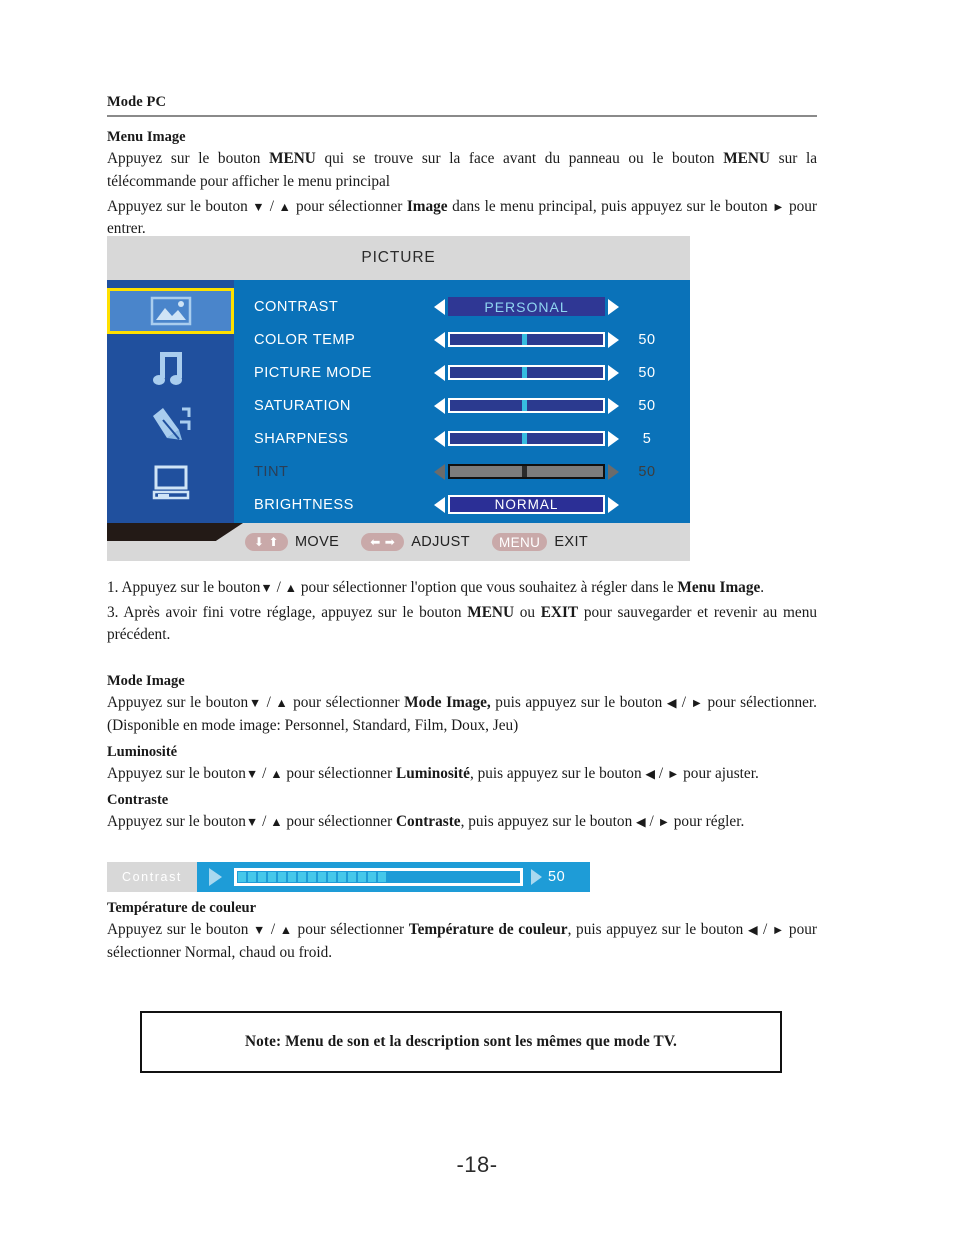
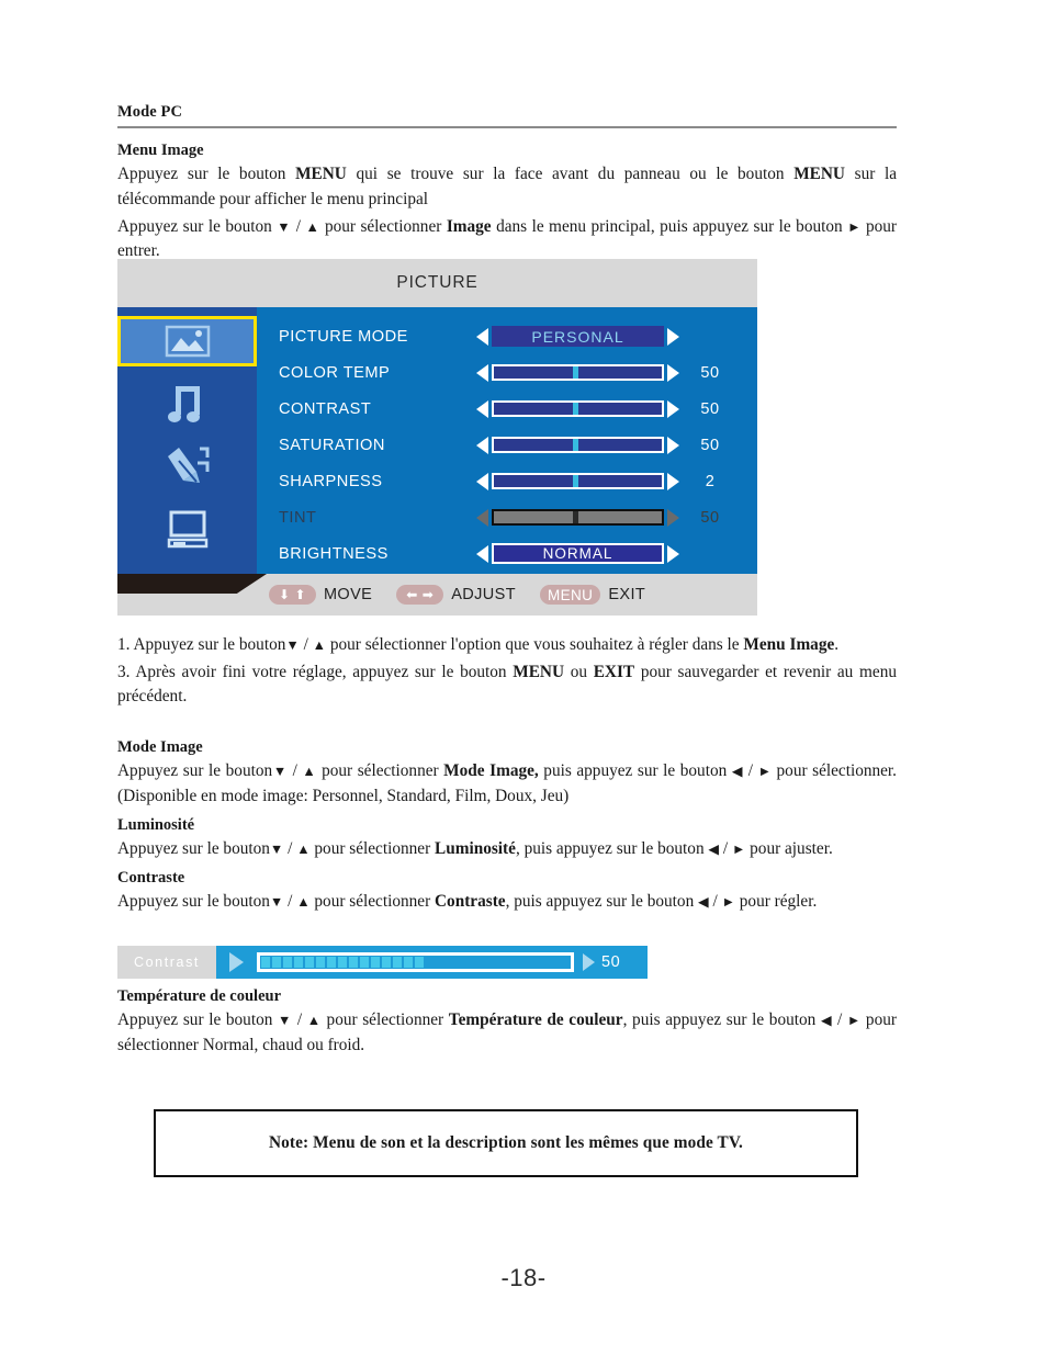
  Mode PC
  Menu Image
  Appuyez sur le bouton MENU qui se trouve sur la face avant du panneau ou le bouton MENU sur la télécommande pour afficher le menu principal
  Appuyez sur le bouton ▼ / ▲ pour sélectionner Image dans le menu principal, puis appuyez sur le bouton ► pour entrer.
  PICTURE
- CONTRAST
+ PICTURE MODE
  PERSONAL
  COLOR TEMP
  50
- PICTURE MODE
+ CONTRAST
  50
  SATURATION
  50
  SHARPNESS
- 5
+ 2
  TINT
  50
  BRIGHTNESS
  NORMAL
  ⬇
  ⬆
  MOVE
  ⬅
  ➡
  ADJUST
  MENU
  EXIT
  1. Appuyez sur le bouton▼ / ▲ pour sélectionner l'option que vous souhaitez à régler dans le Menu Image.
  3. Après avoir fini votre réglage, appuyez sur le bouton MENU ou EXIT pour sauvegarder et revenir au menu précédent.
  Mode Image
  Appuyez sur le bouton▼ / ▲ pour sélectionner Mode Image, puis appuyez sur le bouton ◀ / ► pour sélectionner. (Disponible en mode image: Personnel, Standard, Film, Doux, Jeu)
  Luminosité
  Appuyez sur le bouton▼ / ▲ pour sélectionner Luminosité, puis appuyez sur le bouton ◀ / ► pour ajuster.
  Contraste
  Appuyez sur le bouton▼ / ▲ pour sélectionner Contraste, puis appuyez sur le bouton ◀ / ► pour régler.
  Contrast
  50
  Température de couleur
  Appuyez sur le bouton ▼ / ▲ pour sélectionner Température de couleur, puis appuyez sur le bouton ◀ / ► pour sélectionner Normal, chaud ou froid.
  Note: Menu de son et la description sont les mêmes que mode TV.
  -18-
